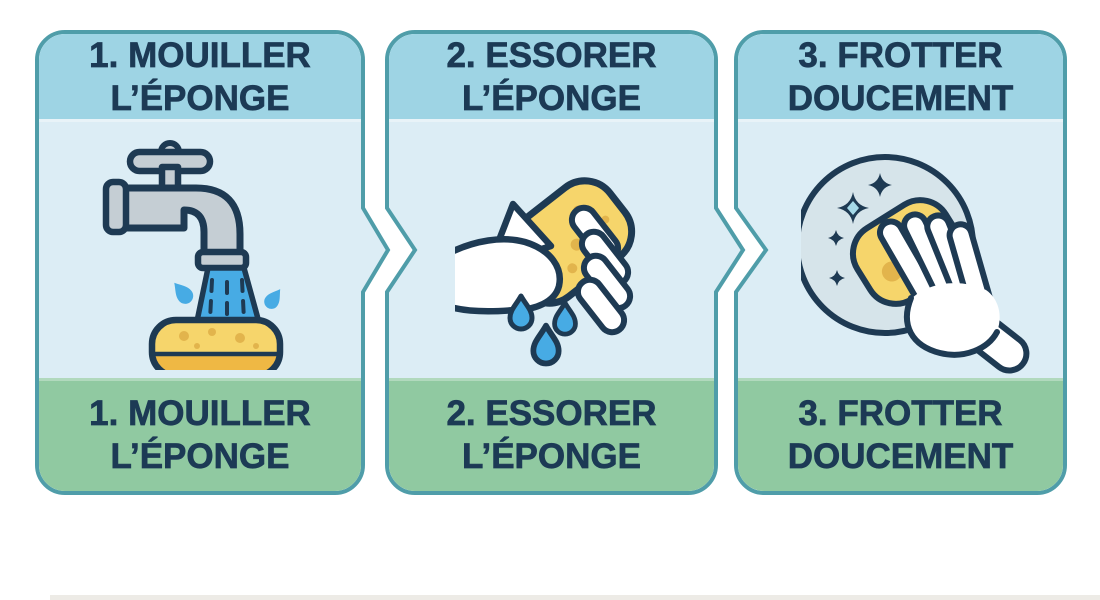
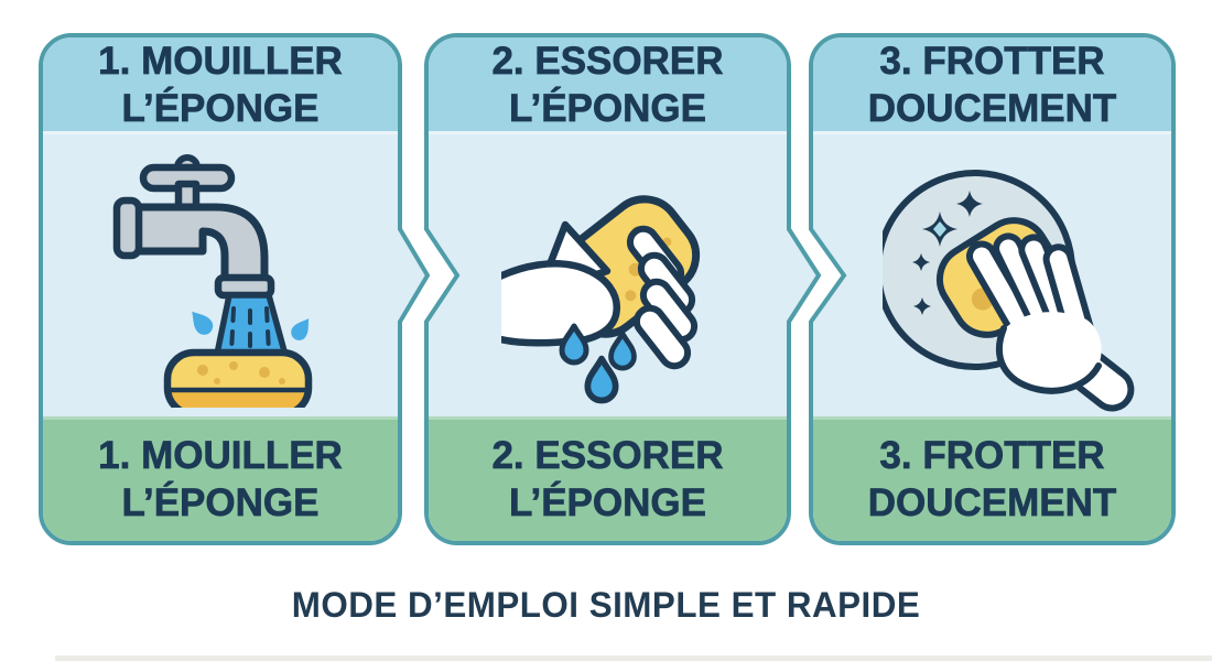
  1. MOUILLER
  L’ÉPONGE
  1. MOUILLER
  L’ÉPONGE
  2. ESSORER
  L’ÉPONGE
  2. ESSORER
  L’ÉPONGE
  3. FROTTER
  DOUCEMENT
  3. FROTTER
  DOUCEMENT
+ MODE D’EMPLOI SIMPLE ET RAPIDE
